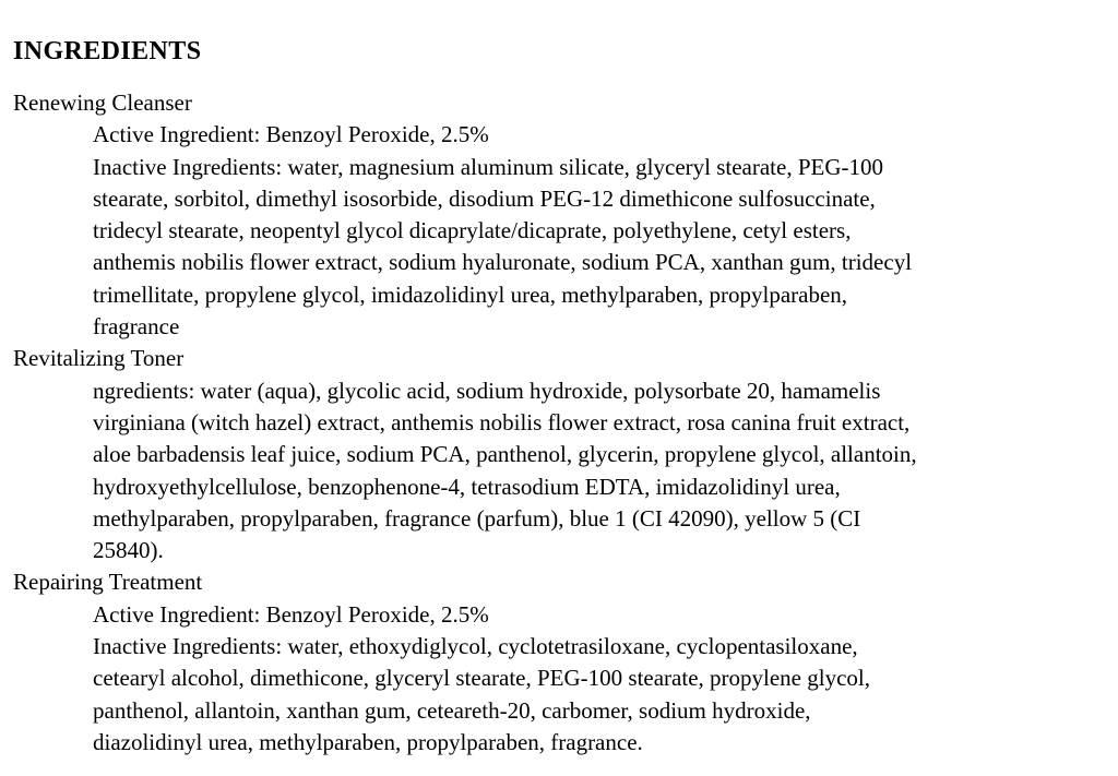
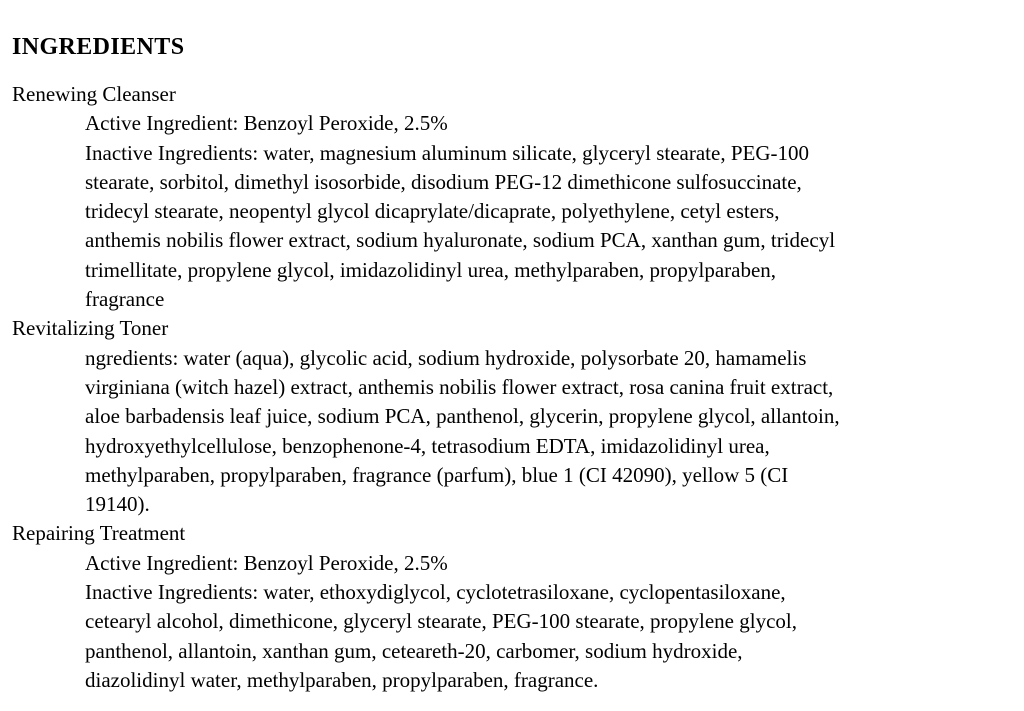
  INGREDIENTS
  Renewing Cleanser
  Active Ingredient: Benzoyl Peroxide, 2.5%
  Inactive Ingredients: water, magnesium aluminum silicate, glyceryl stearate, PEG-100
  stearate, sorbitol, dimethyl isosorbide, disodium PEG-12 dimethicone sulfosuccinate,
  tridecyl stearate, neopentyl glycol dicaprylate/dicaprate, polyethylene, cetyl esters,
  anthemis nobilis flower extract, sodium hyaluronate, sodium PCA, xanthan gum, tridecyl
  trimellitate, propylene glycol, imidazolidinyl urea, methylparaben, propylparaben,
  fragrance
  Revitalizing Toner
  ngredients: water (aqua), glycolic acid, sodium hydroxide, polysorbate 20, hamamelis
  virginiana (witch hazel) extract, anthemis nobilis flower extract, rosa canina fruit extract,
  aloe barbadensis leaf juice, sodium PCA, panthenol, glycerin, propylene glycol, allantoin,
  hydroxyethylcellulose, benzophenone-4, tetrasodium EDTA, imidazolidinyl urea,
  methylparaben, propylparaben, fragrance (parfum), blue 1 (CI 42090), yellow 5 (CI
- 25840).
+ 19140).
  Repairing Treatment
  Active Ingredient: Benzoyl Peroxide, 2.5%
  Inactive Ingredients: water, ethoxydiglycol, cyclotetrasiloxane, cyclopentasiloxane,
  cetearyl alcohol, dimethicone, glyceryl stearate, PEG-100 stearate, propylene glycol,
  panthenol, allantoin, xanthan gum, ceteareth-20, carbomer, sodium hydroxide,
- diazolidinyl urea, methylparaben, propylparaben, fragrance.
+ diazolidinyl water, methylparaben, propylparaben, fragrance.
